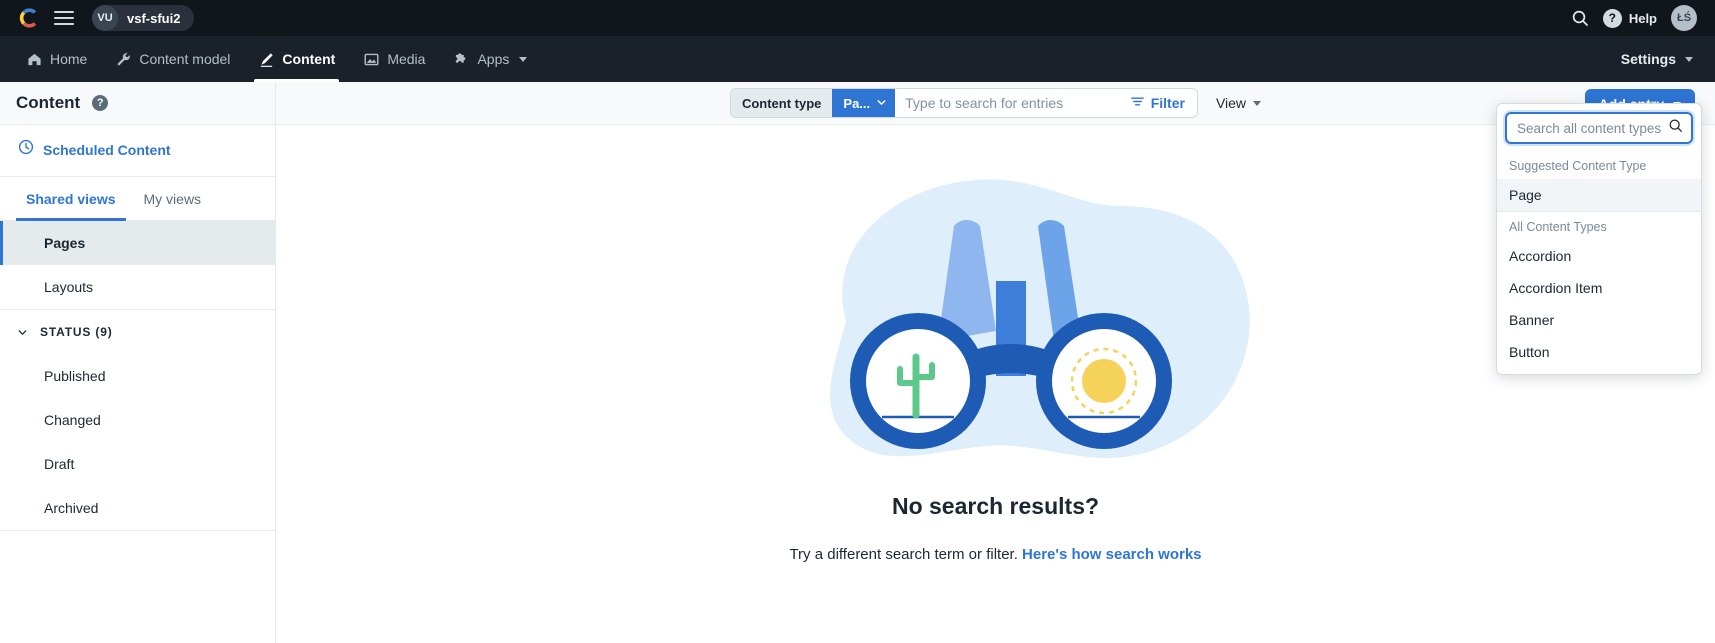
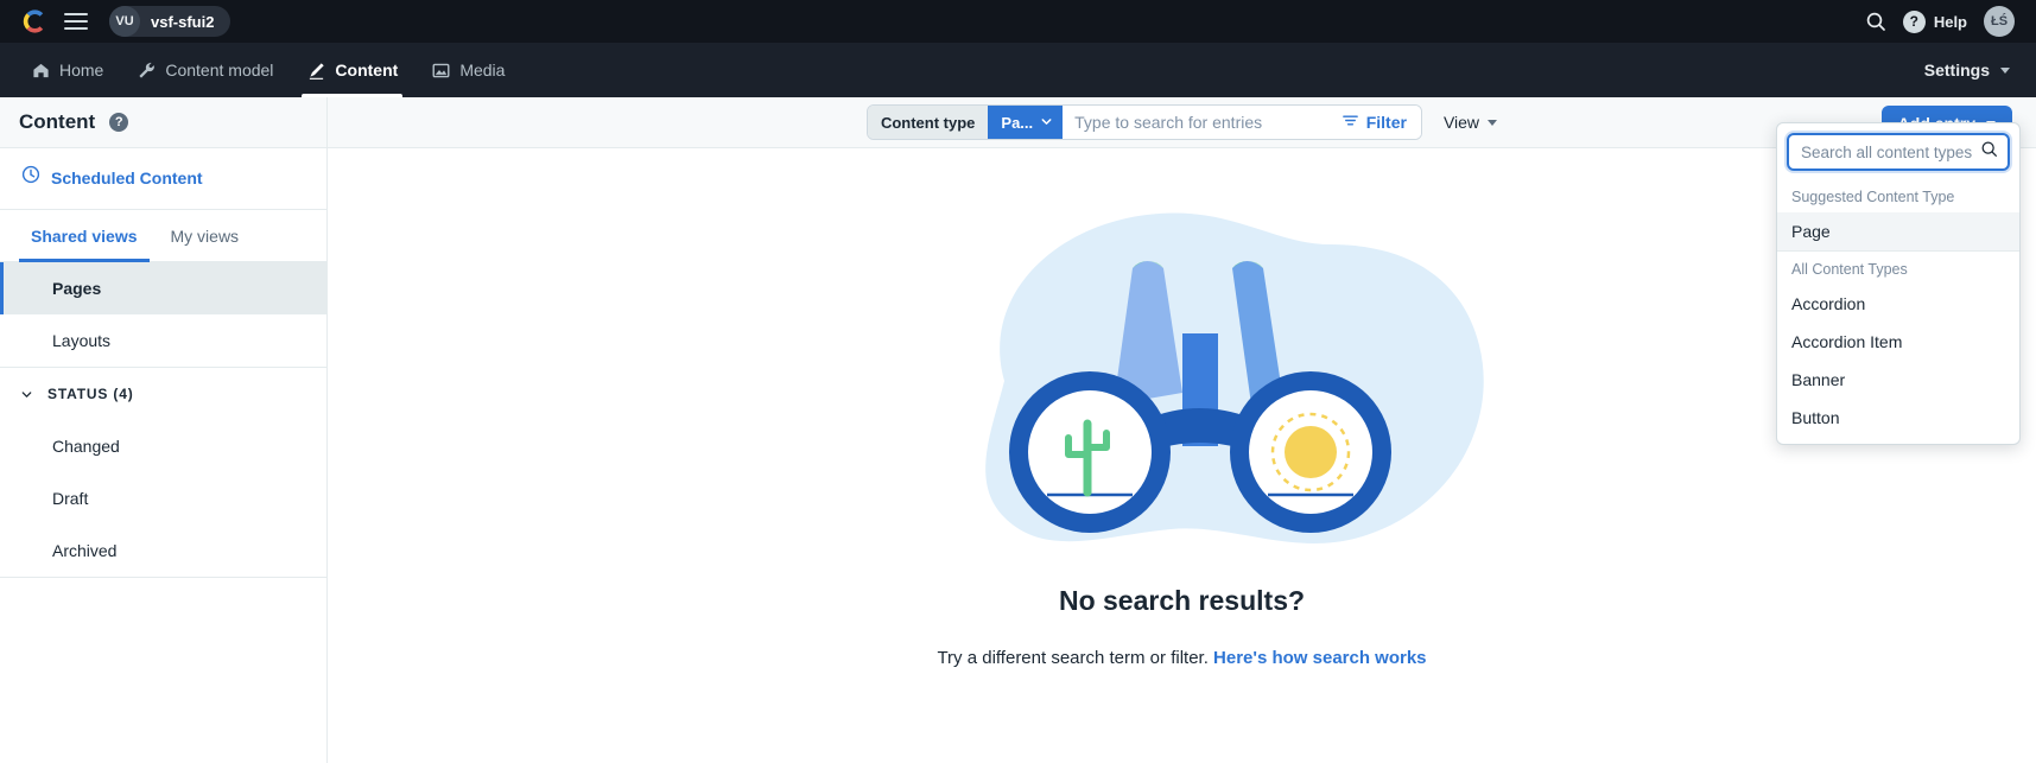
  VU
  vsf-sfui2
  ?
  Help
  ŁŚ
  Home
  Content model
  Content
  Media
- Apps
  Settings
  Content
  ?
  Scheduled Content
  Shared views
  My views
  Pages
  Layouts
- STATUS (9)
+ STATUS (4)
- Published
  Changed
  Draft
  Archived
  Content type
  Pa...
  Type to search for entries
  Filter
  View
  No search results?
  Try a different search term or filter. Here's how search works
  Search all content types
  Suggested Content Type
  Page
  All Content Types
  Accordion
  Accordion Item
  Banner
  Button
